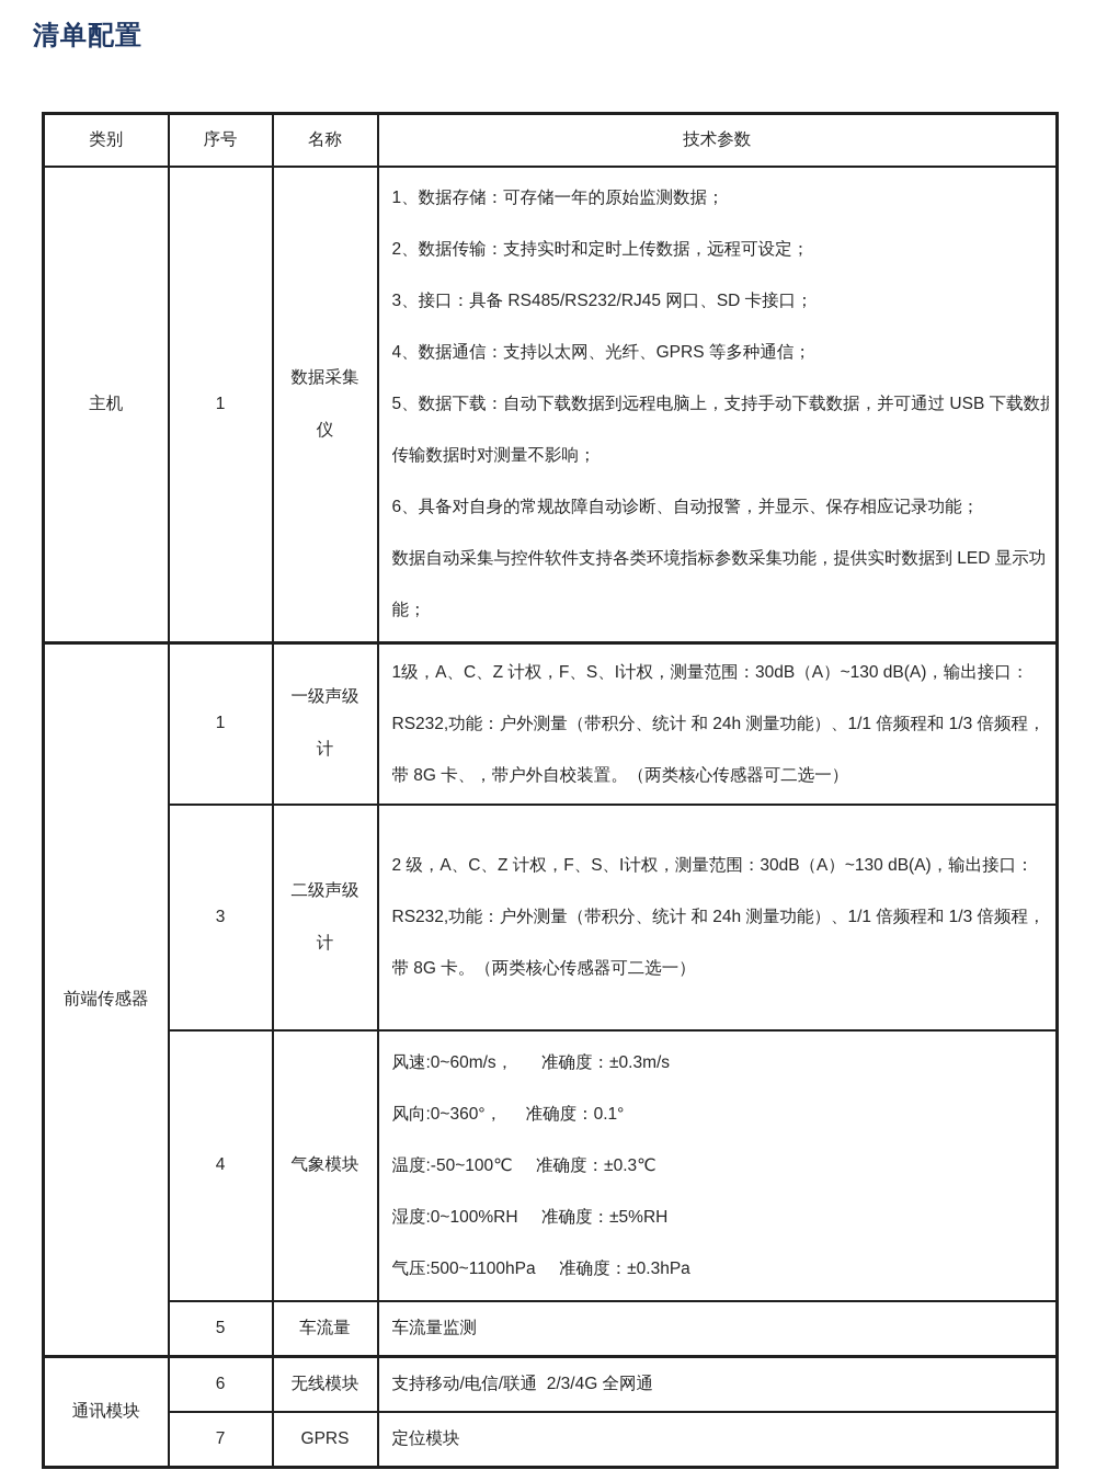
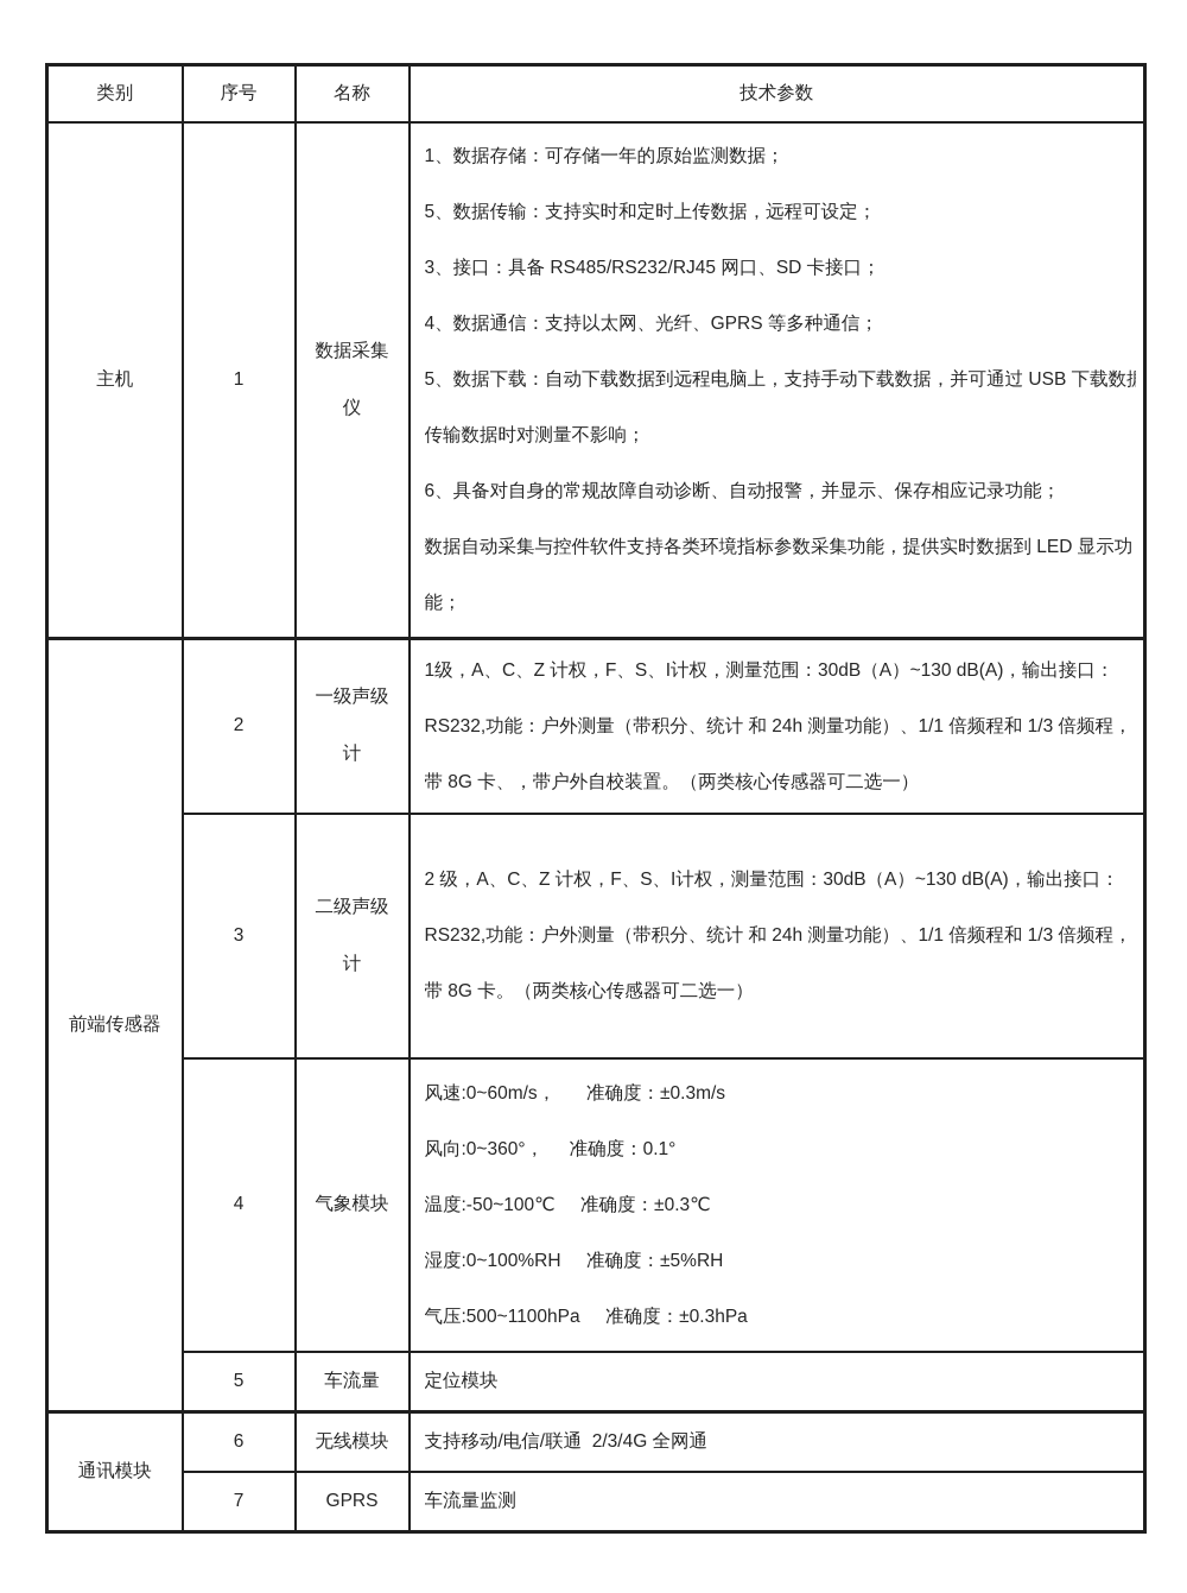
- 清单配置
  类别	序号	名称	技术参数
- 主机	1	数据采集仪	1、数据存储：可存储一年的原始监测数据； 2、数据传输：支持实时和定时上传数据，远程可设定； 3、接口：具备 RS485/RS232/RJ45 网口、SD 卡接口； 4、数据通信：支持以太网、光纤、GPRS 等多种通信； 5、数据下载：自动下载数据到远程电脑上，支持手动下载数据，并可通过 USB 下载数据 传输数据时对测量不影响； 6、具备对自身的常规故障自动诊断、自动报警，并显示、保存相应记录功能； 数据自动采集与控件软件支持各类环境指标参数采集功能，提供实时数据到 LED 显示功 能；
+ 主机	1	数据采集仪	1、数据存储：可存储一年的原始监测数据； 5、数据传输：支持实时和定时上传数据，远程可设定； 3、接口：具备 RS485/RS232/RJ45 网口、SD 卡接口； 4、数据通信：支持以太网、光纤、GPRS 等多种通信； 5、数据下载：自动下载数据到远程电脑上，支持手动下载数据，并可通过 USB 下载数据 传输数据时对测量不影响； 6、具备对自身的常规故障自动诊断、自动报警，并显示、保存相应记录功能； 数据自动采集与控件软件支持各类环境指标参数采集功能，提供实时数据到 LED 显示功 能；
- 前端传感器	1	一级声级计	1级，A、C、Z 计权，F、S、I计权，测量范围：30dB（A）~130 dB(A)，输出接口： RS232,功能：户外测量（带积分、统计 和 24h 测量功能）、1/1 倍频程和 1/3 倍频程， 带 8G 卡、，带户外自校装置。（两类核心传感器可二选一）
+ 前端传感器	2	一级声级计	1级，A、C、Z 计权，F、S、I计权，测量范围：30dB（A）~130 dB(A)，输出接口： RS232,功能：户外测量（带积分、统计 和 24h 测量功能）、1/1 倍频程和 1/3 倍频程， 带 8G 卡、，带户外自校装置。（两类核心传感器可二选一）
  3	二级声级计	2 级，A、C、Z 计权，F、S、I计权，测量范围：30dB（A）~130 dB(A)，输出接口： RS232,功能：户外测量（带积分、统计 和 24h 测量功能）、1/1 倍频程和 1/3 倍频程， 带 8G 卡。（两类核心传感器可二选一）
  4	气象模块	风速:0~60m/s， 准确度：±0.3m/s 风向:0~360°， 准确度：0.1° 温度:-50~100℃ 准确度：±0.3℃ 湿度:0~100%RH 准确度：±5%RH 气压:500~1100hPa 准确度：±0.3hPa
- 5	车流量	车流量监测
+ 5	车流量	定位模块
  通讯模块	6	无线模块	支持移动/电信/联通 2/3/4G 全网通
- 7	GPRS	定位模块
+ 7	GPRS	车流量监测
